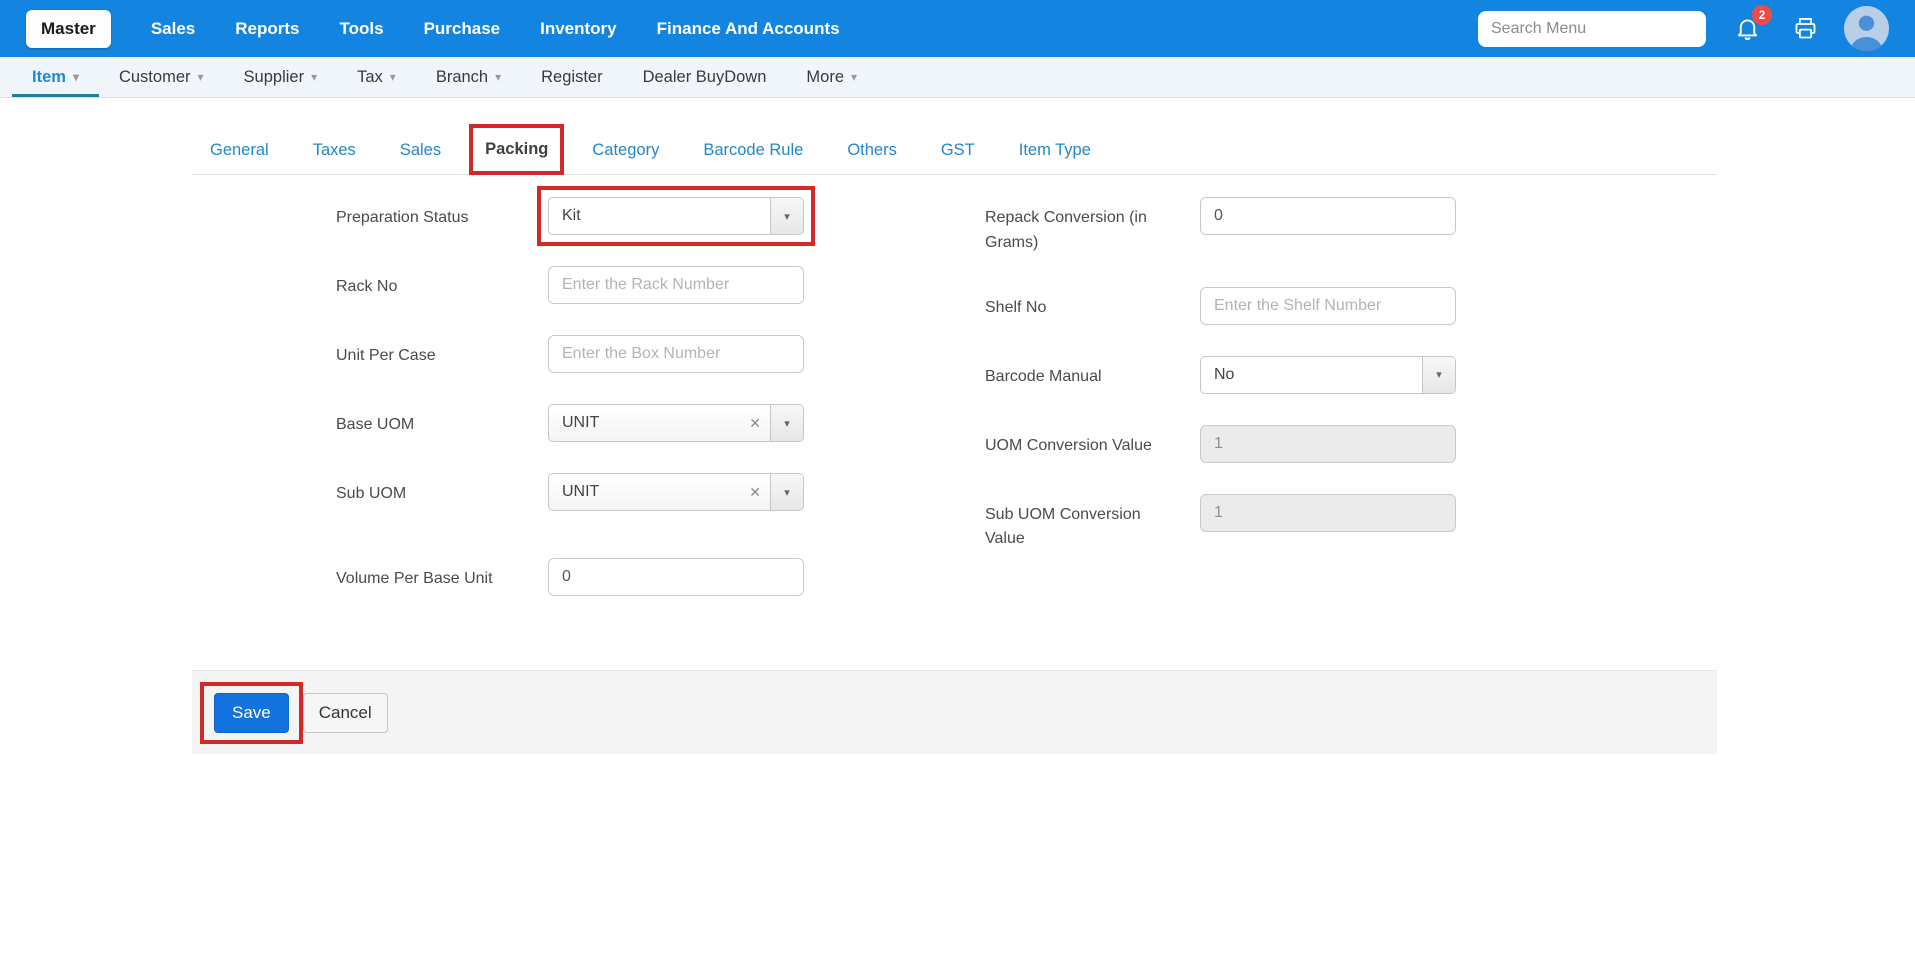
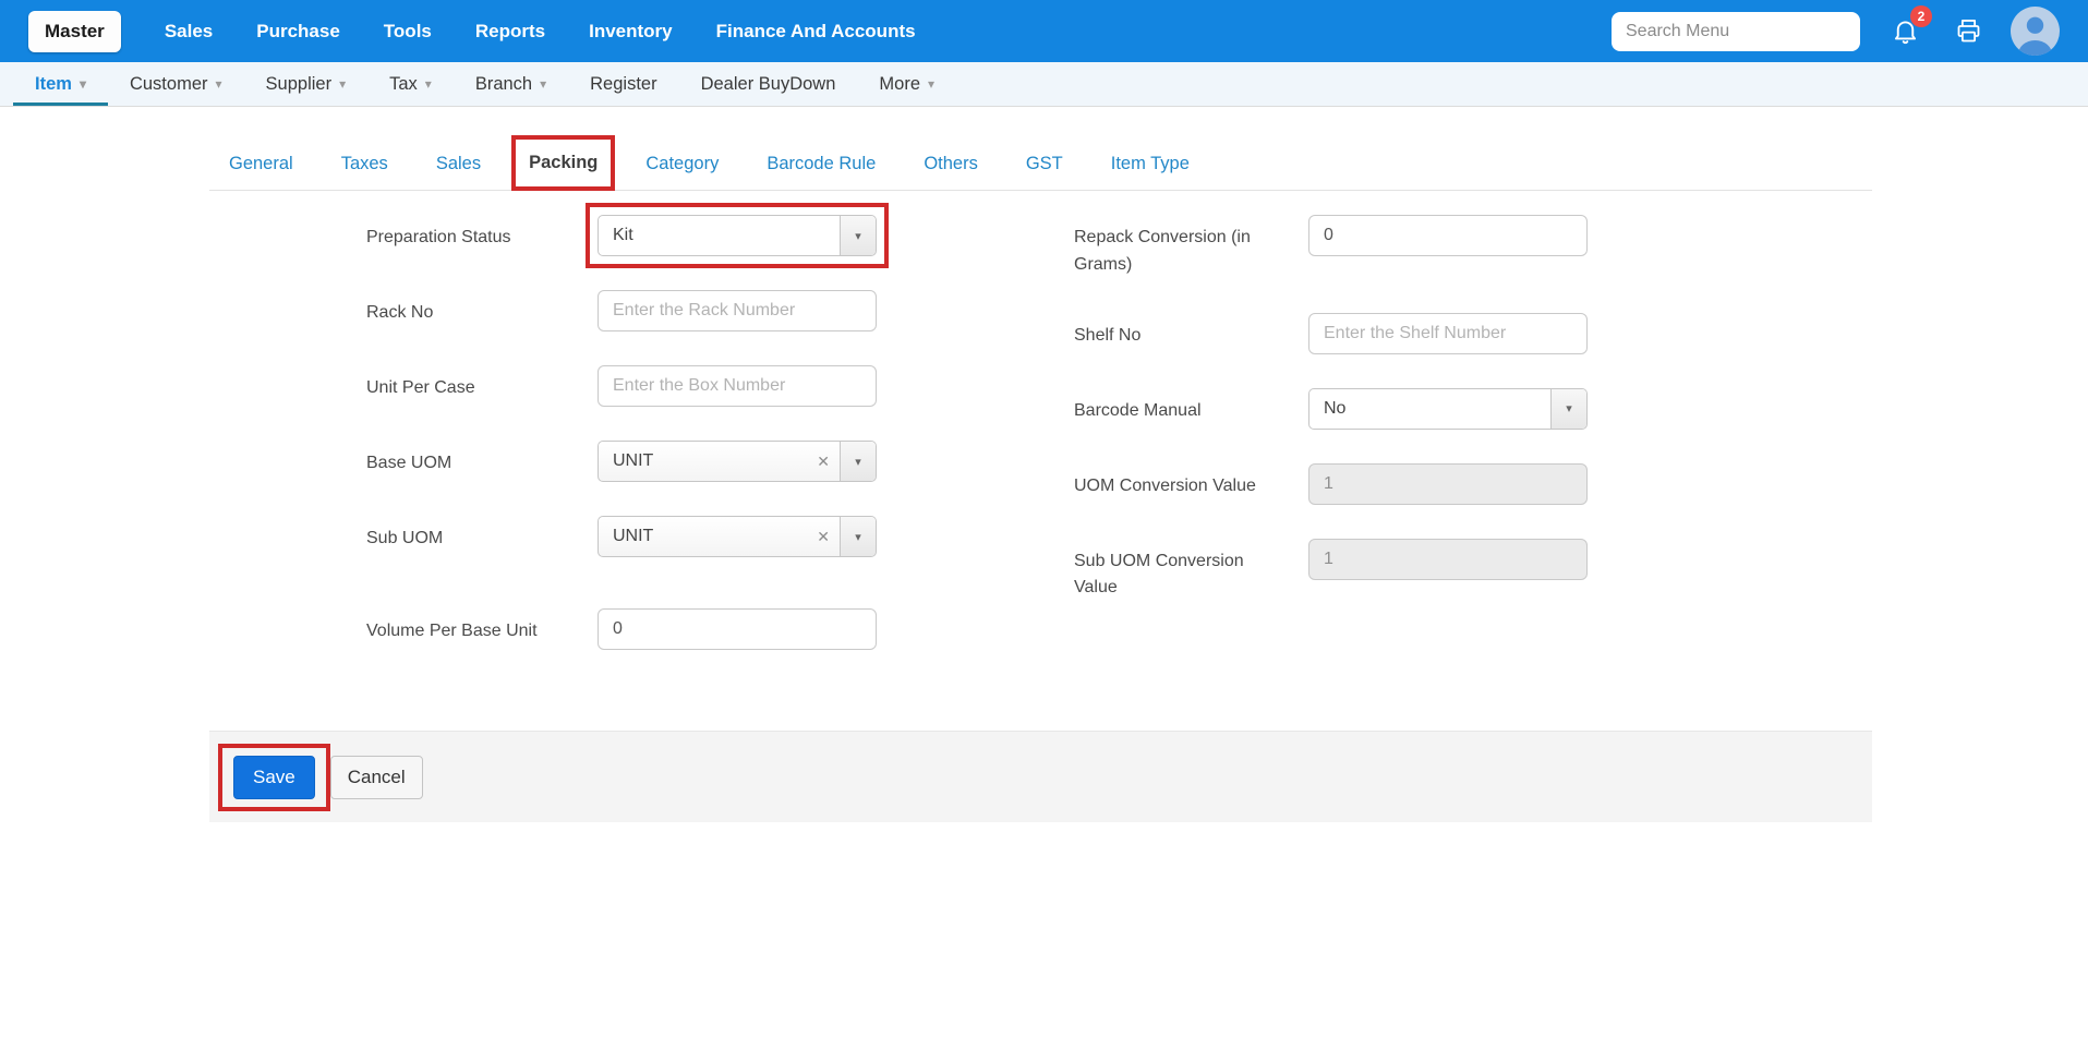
  Master
  Sales
- Reports
+ Purchase
  Tools
- Purchase
+ Reports
  Inventory
  Finance And Accounts
  Search Menu
  2
  Item
  ▾
  Customer
  ▾
  Supplier
  ▾
  Tax
  ▾
  Branch
  ▾
  Register
  Dealer BuyDown
  More
  ▾
  General
  Taxes
  Sales
  Packing
  Category
  Barcode Rule
  Others
  GST
  Item Type
  Preparation Status
  Kit
  ▾
  Rack No
  Enter the Rack Number
  Unit Per Case
  Enter the Box Number
  Base UOM
  UNIT
  ✕
  ▾
  Sub UOM
  UNIT
  ✕
  ▾
  Volume Per Base Unit
  0
  Repack Conversion (in Grams)
  0
  Shelf No
  Enter the Shelf Number
  Barcode Manual
  No
  ▾
  UOM Conversion Value
  1
  Sub UOM Conversion Value
  1
  Save
  Cancel
